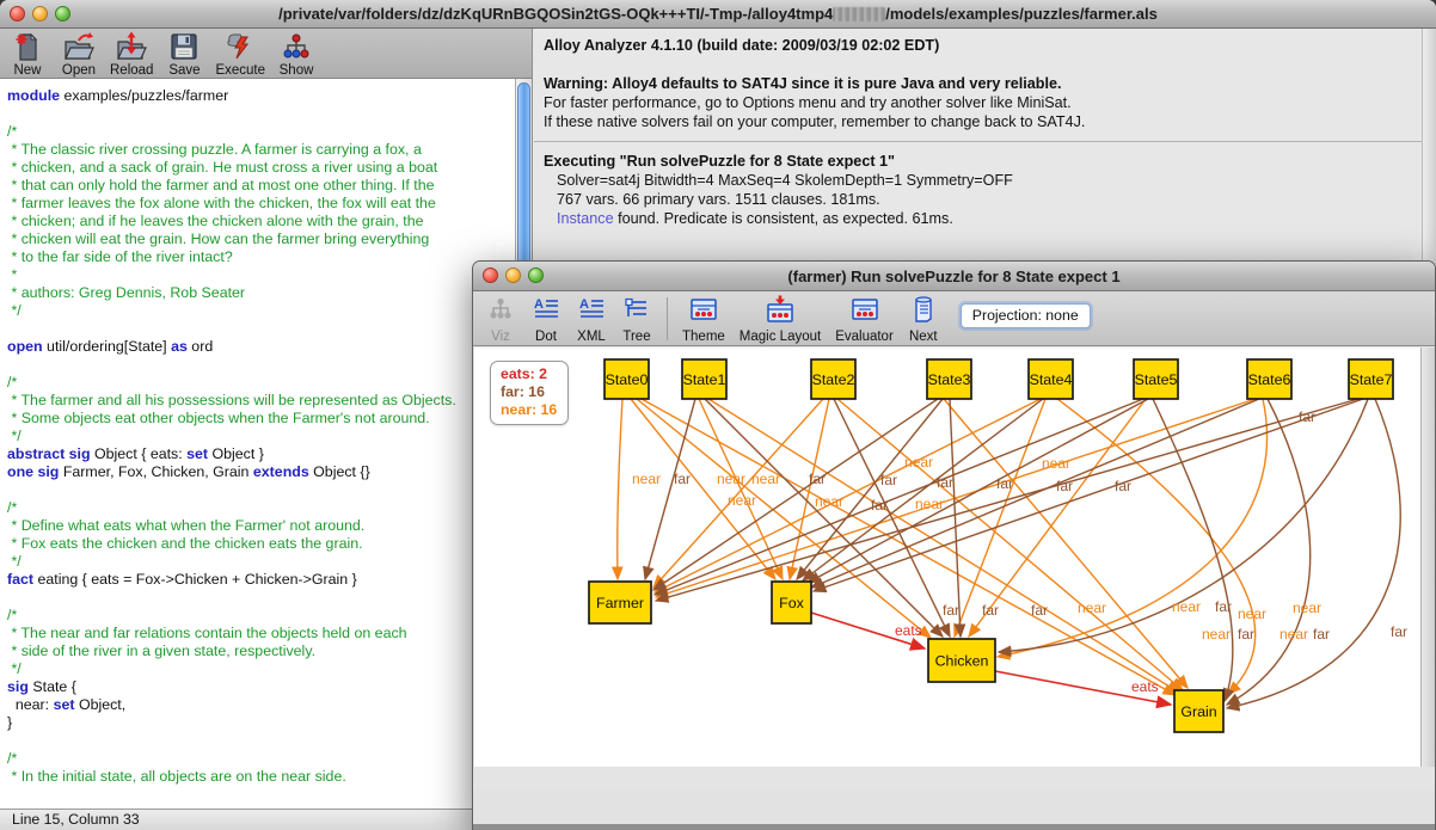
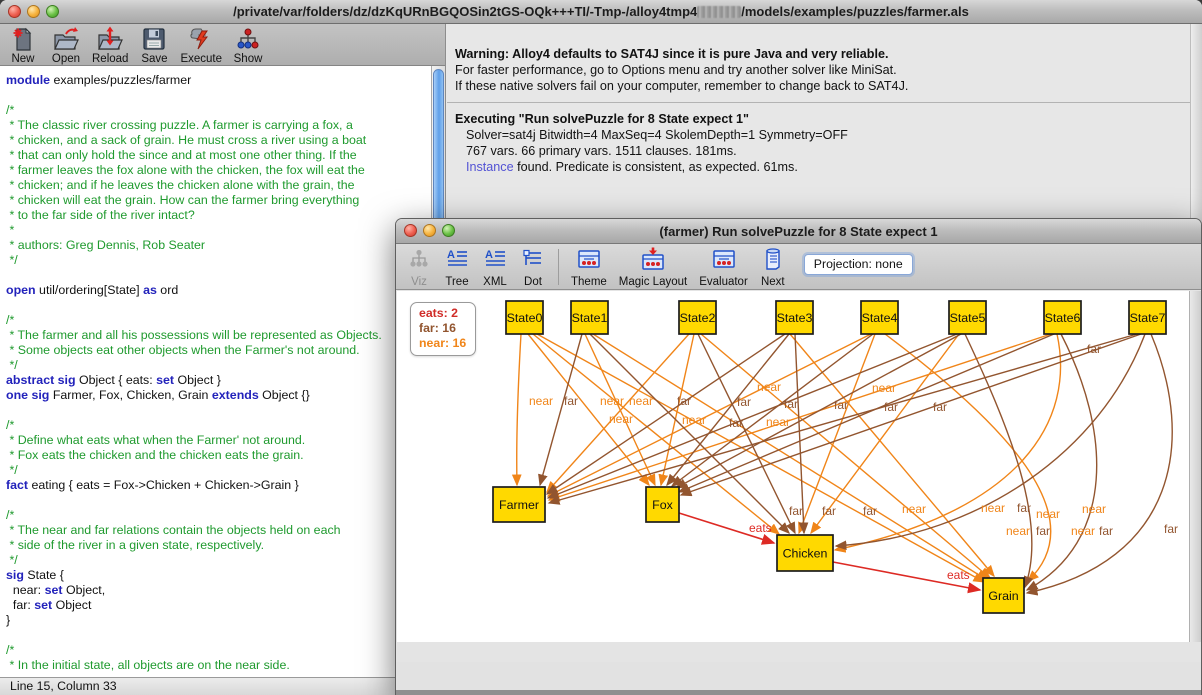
  /private/var/folders/dz/dzKqURnBGQOSin2tGS-OQk+++TI/-Tmp-/alloy4tmp4 /models/examples/puzzles/farmer.als
  New
  Open
  Reload
  Save
  Execute
  Show
  module examples/puzzles/farmer
  /*
  * The classic river crossing puzzle. A farmer is carrying a fox, a
  * chicken, and a sack of grain. He must cross a river using a boat
- * that can only hold the farmer and at most one other thing. If the
+ * that can only hold the since and at most one other thing. If the
  * farmer leaves the fox alone with the chicken, the fox will eat the
  * chicken; and if he leaves the chicken alone with the grain, the
  * chicken will eat the grain. How can the farmer bring everything
  * to the far side of the river intact?
  *
  * authors: Greg Dennis, Rob Seater
  */
  open util/ordering[State] as ord
  /*
  * The farmer and all his possessions will be represented as Objects.
  * Some objects eat other objects when the Farmer's not around.
  */
  abstract sig Object { eats: set Object }
  one sig Farmer, Fox, Chicken, Grain extends Object {}
  /*
  * Define what eats what when the Farmer' not around.
  * Fox eats the chicken and the chicken eats the grain.
  */
  fact eating { eats = Fox->Chicken + Chicken->Grain }
  /*
  * The near and far relations contain the objects held on each
  * side of the river in a given state, respectively.
  */
  sig State {
  near: set Object,
+ far: set Object
  }
  /*
  * In the initial state, all objects are on the near side.
  Line 15, Column 33
- Alloy Analyzer 4.1.10 (build date: 2009/03/19 02:02 EDT)
  Warning: Alloy4 defaults to SAT4J since it is pure Java and very reliable.
  For faster performance, go to Options menu and try another solver like MiniSat.
  If these native solvers fail on your computer, remember to change back to SAT4J.
  Executing "Run solvePuzzle for 8 State expect 1"
  Solver=sat4j Bitwidth=4 MaxSeq=4 SkolemDepth=1 Symmetry=OFF
  767 vars. 66 primary vars. 1511 clauses. 181ms.
  Instance found. Predicate is consistent, as expected. 61ms.
  (farmer) Run solvePuzzle for 8 State expect 1
  Viz
  A
- Dot
+ Tree
  A
  XML
- Tree
+ Dot
  Theme
  Magic Layout
  Evaluator
  Next
  Projection: none
  near
  far
  near
  near
  near
  far
  near
  far
  far
  near
  far
  near
  far
  near
  far
  far
  far
  far
  far
  far
  near
  near
  far
  near
  near
  near
  far
  near
  far
  far
  eats
  eats
  State0
  State1
  State2
  State3
  State4
  State5
  State6
  State7
  Farmer
  Fox
  Chicken
  Grain
  eats: 2
  far: 16
  near: 16
